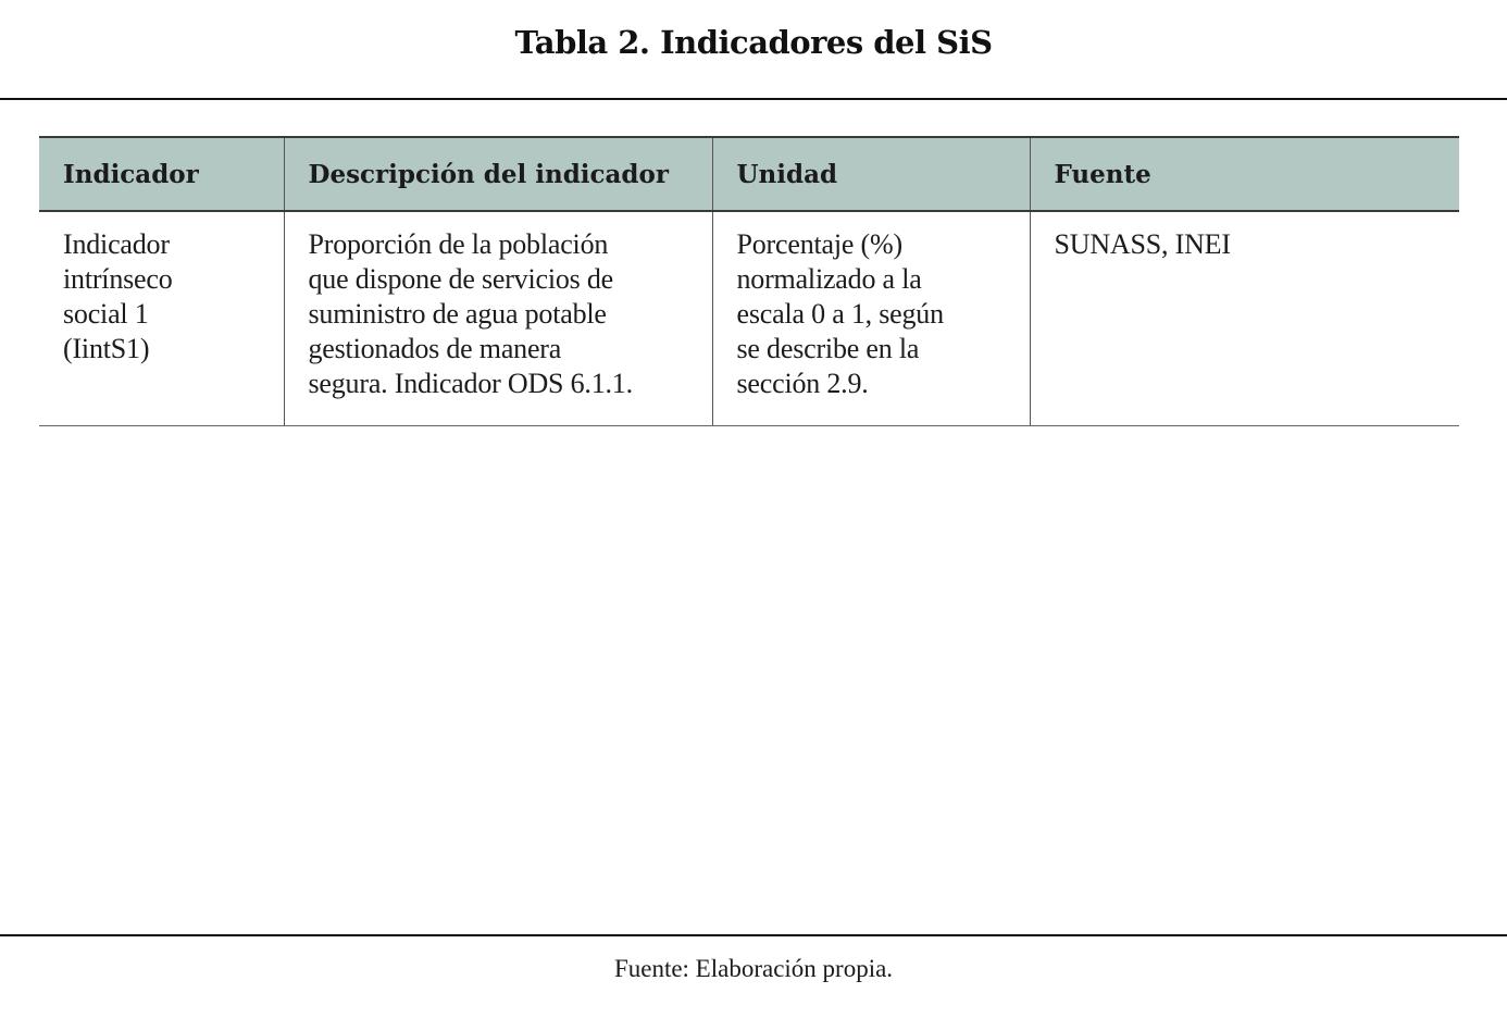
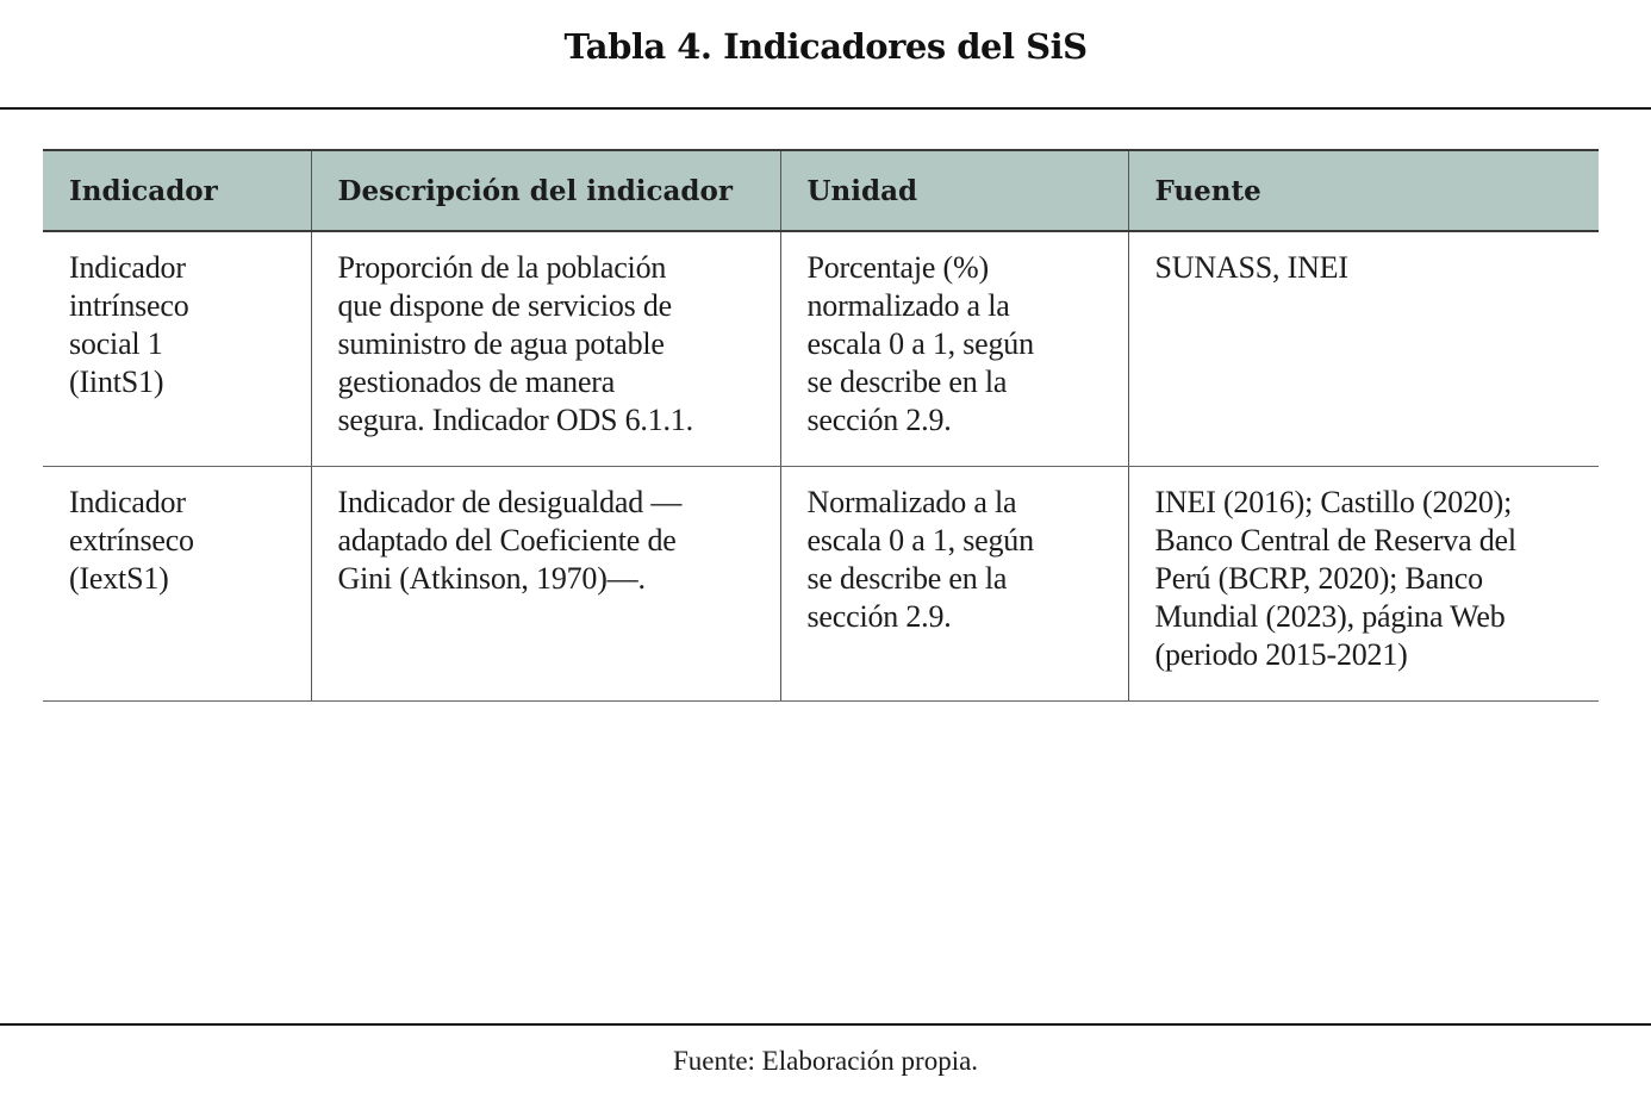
- Tabla 2. Indicadores del SiS
+ Tabla 4. Indicadores del SiS
  Indicador	Descripción del indicador	Unidad	Fuente
  Indicador intrínseco social 1 (IintS1)	Proporción de la población que dispone de servicios de suministro de agua potable gestionados de manera segura. Indicador ODS 6.1.1.	Porcentaje (%) normalizado a la escala 0 a 1, según se describe en la sección 2.9.	SUNASS, INEI
+ Indicador extrínseco (IextS1)	Indicador de desigualdad — adaptado del Coeficiente de Gini (Atkinson, 1970)—.	Normalizado a la escala 0 a 1, según se describe en la sección 2.9.	INEI (2016); Castillo (2020); Banco Central de Reserva del Perú (BCRP, 2020); Banco Mundial (2023), página Web (periodo 2015-2021)
  Fuente: Elaboración propia.
